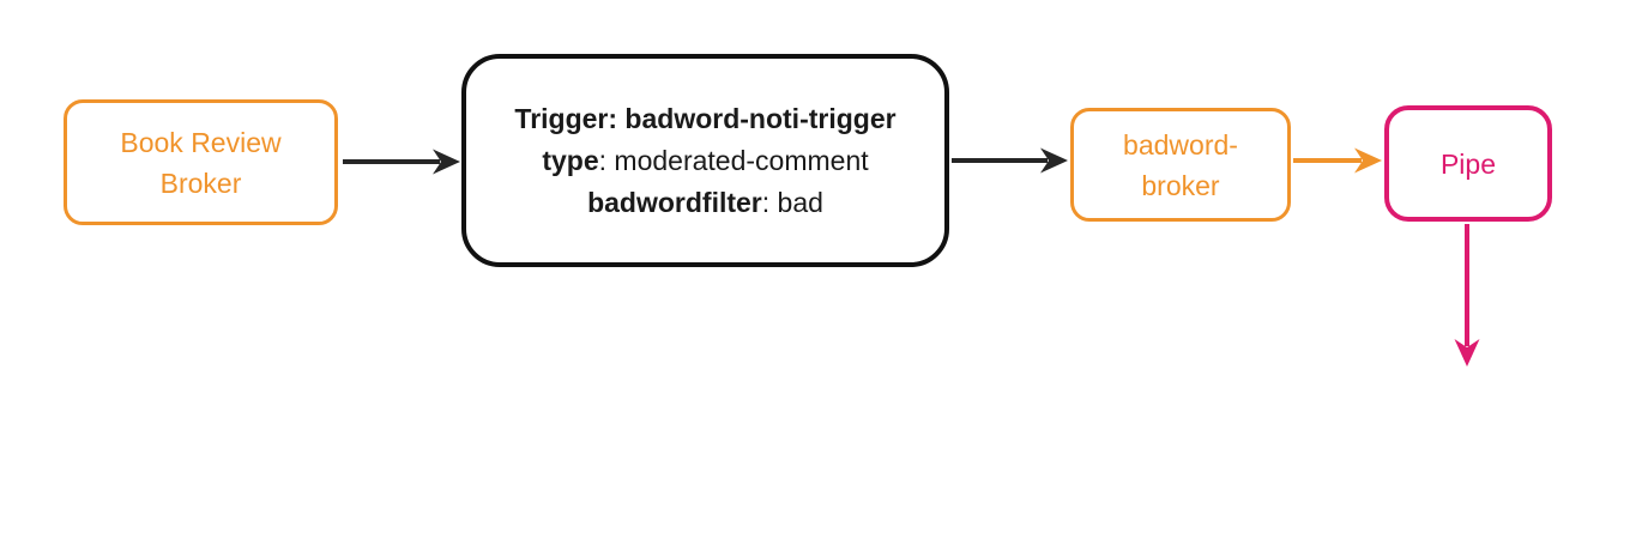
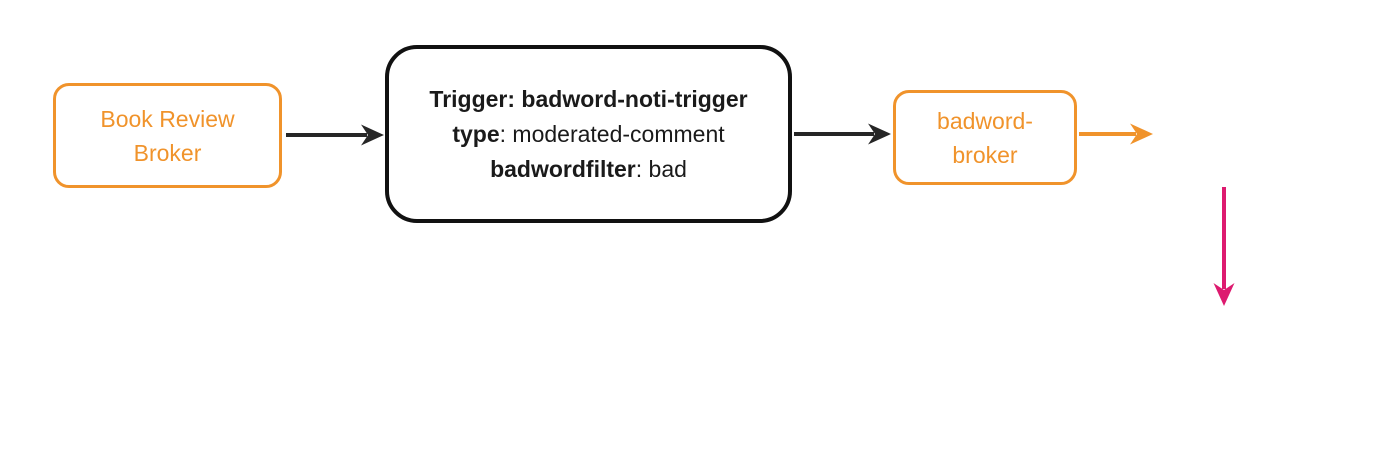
  Book Review Broker
  Trigger: badword-noti-trigger
  type: moderated-comment
  badwordfilter: bad
  badword-broker
- Pipe
